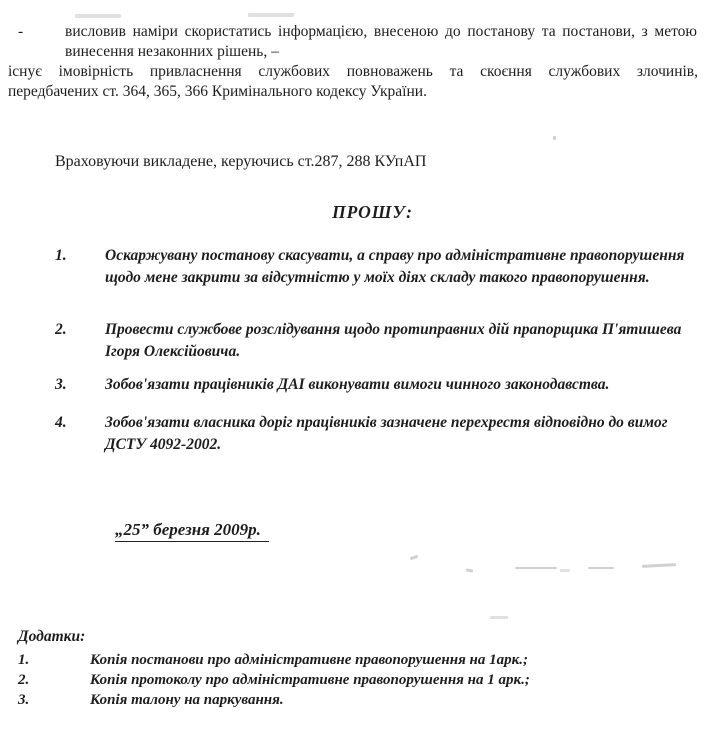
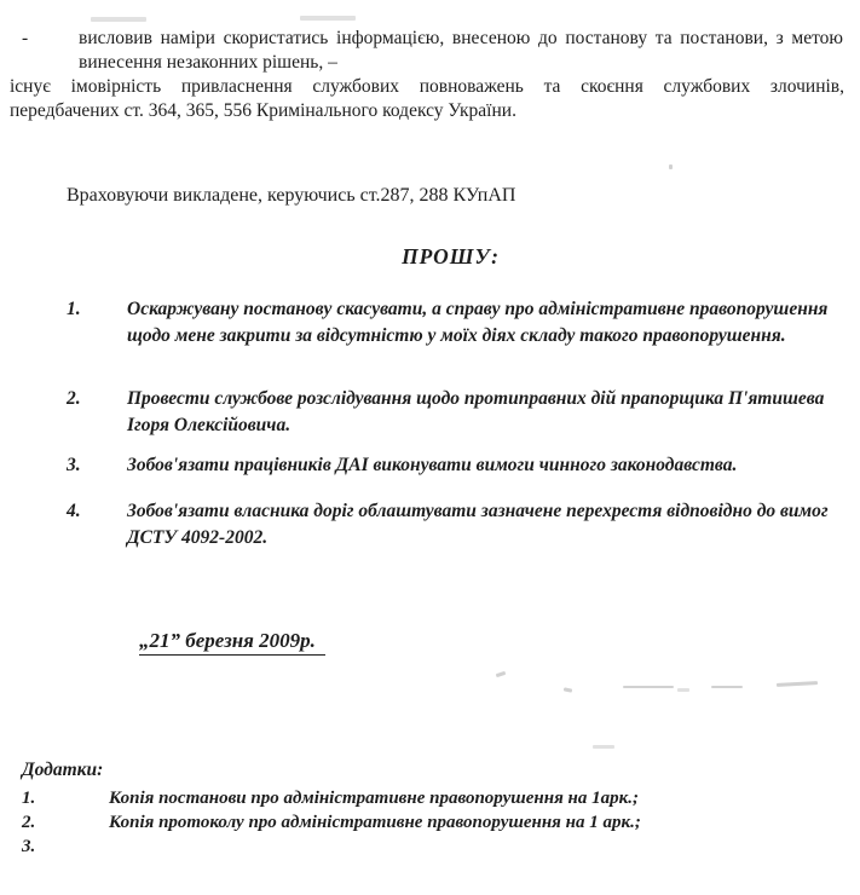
  -
  висловив наміри скористатись інформацією, внесеною до постанову та постанови, з метою
  винесення незаконних рішень, –
  існує імовірність привласнення службових повноважень та скоєння службових злочинів,
- передбачених ст. 364, 365, 366 Кримінального кодексу України.
+ передбачених ст. 364, 365, 556 Кримінального кодексу України.
  Враховуючи викладене, керуючись ст.287, 288 КУпАП
  ПРОШУ:
  1.
  Оскаржувану постанову скасувати, а справу про адміністративне правопорушення щодо мене закрити за відсутністю у моїх діях складу такого правопорушення.
  2.
  Провести службове розслідування щодо протиправних дій прапорщика П'ятишева Ігоря Олексійовича.
  3.
  Зобов'язати працівників ДАІ виконувати вимоги чинного законодавства.
  4.
- Зобов'язати власника доріг працівників зазначене перехрестя відповідно до вимог ДСТУ 4092-2002.
+ Зобов'язати власника доріг облаштувати зазначене перехрестя відповідно до вимог ДСТУ 4092-2002.
- „25” березня 2009р.
+ „21” березня 2009р.
  Додатки:
  1.
  Копія постанови про адміністративне правопорушення на 1арк.;
  2.
  Копія протоколу про адміністративне правопорушення на 1 арк.;
  3.
- Копія талону на паркування.
